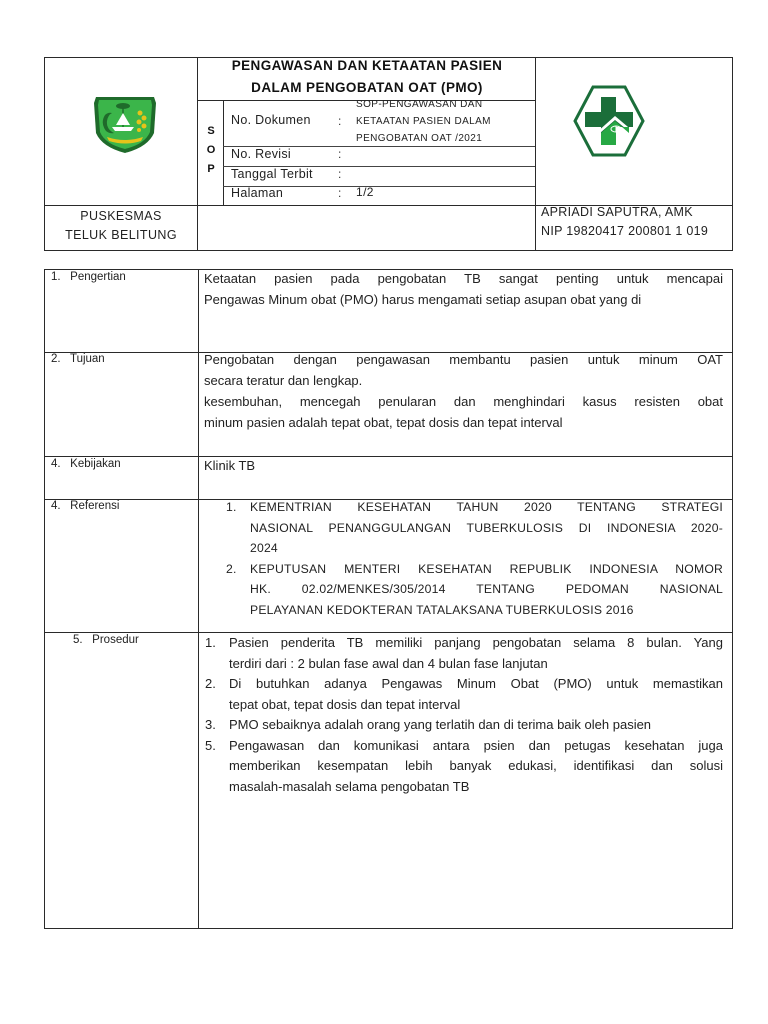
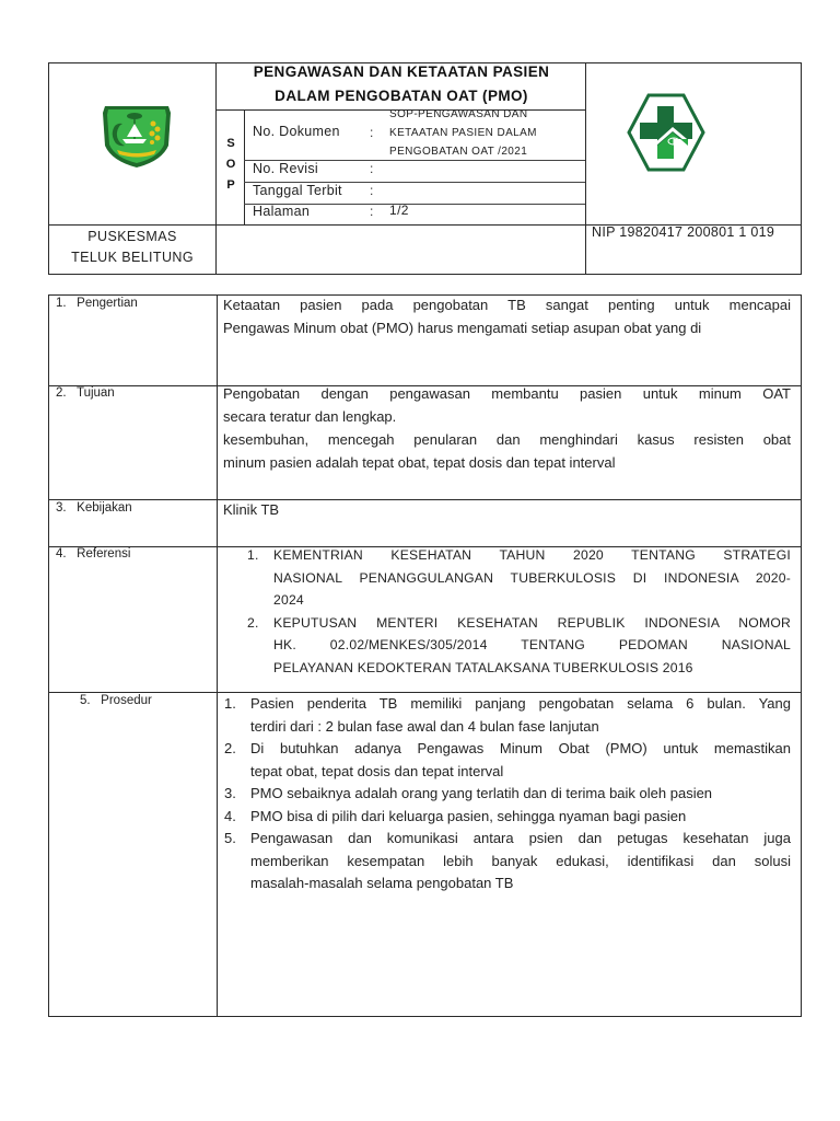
  PENGAWASAN DAN KETAATAN PASIEN
  DALAM PENGOBATAN OAT (PMO)
  S
  O
  P
  No. Dokumen
  :
  SOP-PENGAWASAN DAN
  KETAATAN PASIEN DALAM
  PENGOBATAN OAT /2021
  No. Revisi
  :
  Tanggal Terbit
  :
  Halaman
  :
  1/2
  PUSKESMAS
  TELUK BELITUNG
- APRIADI SAPUTRA, AMK
  NIP 19820417 200801 1 019
  1. Pengertian
  Ketaatan pasien pada pengobatan TB sangat penting untuk mencapai
  Pengawas Minum obat (PMO) harus mengamati setiap asupan obat yang di
  2. Tujuan
  Pengobatan dengan pengawasan membantu pasien untuk minum OAT
  secara teratur dan lengkap.
  kesembuhan, mencegah penularan dan menghindari kasus resisten obat
  minum pasien adalah tepat obat, tepat dosis dan tepat interval
- 4. Kebijakan
+ 3. Kebijakan
  Klinik TB
  4. Referensi
  1.
  KEMENTRIAN KESEHATAN TAHUN 2020 TENTANG STRATEGI
  NASIONAL PENANGGULANGAN TUBERKULOSIS DI INDONESIA 2020-
  2024
  2.
  KEPUTUSAN MENTERI KESEHATAN REPUBLIK INDONESIA NOMOR
  HK. 02.02/MENKES/305/2014 TENTANG PEDOMAN NASIONAL
  PELAYANAN KEDOKTERAN TATALAKSANA TUBERKULOSIS 2016
  5. Prosedur
  1.
- Pasien penderita TB memiliki panjang pengobatan selama 8 bulan. Yang
+ Pasien penderita TB memiliki panjang pengobatan selama 6 bulan. Yang
  terdiri dari : 2 bulan fase awal dan 4 bulan fase lanjutan
  2.
  Di butuhkan adanya Pengawas Minum Obat (PMO) untuk memastikan
  tepat obat, tepat dosis dan tepat interval
  3.
  PMO sebaiknya adalah orang yang terlatih dan di terima baik oleh pasien
+ 4.
+ PMO bisa di pilih dari keluarga pasien, sehingga nyaman bagi pasien
  5.
  Pengawasan dan komunikasi antara psien dan petugas kesehatan juga
  memberikan kesempatan lebih banyak edukasi, identifikasi dan solusi
  masalah-masalah selama pengobatan TB
